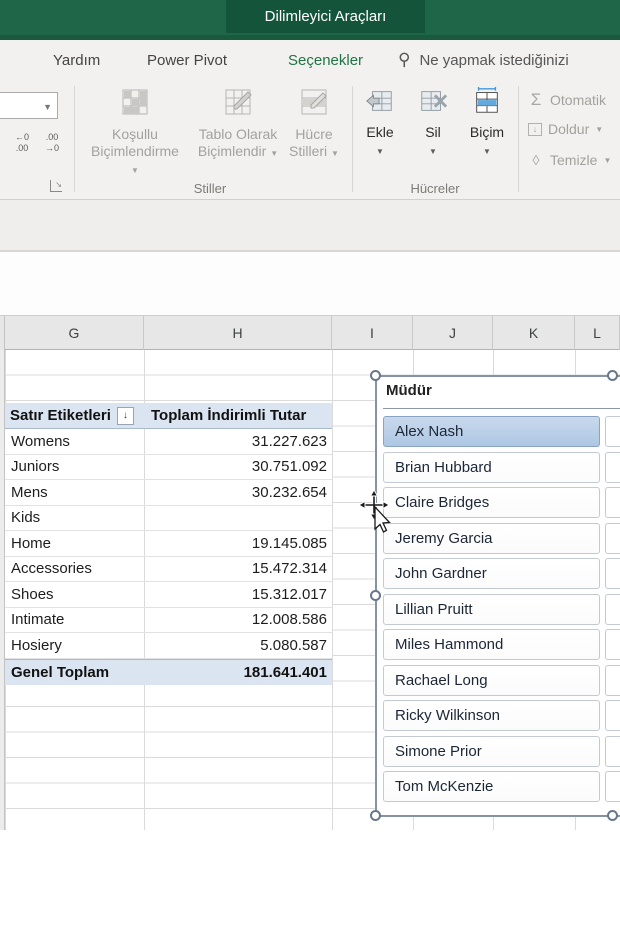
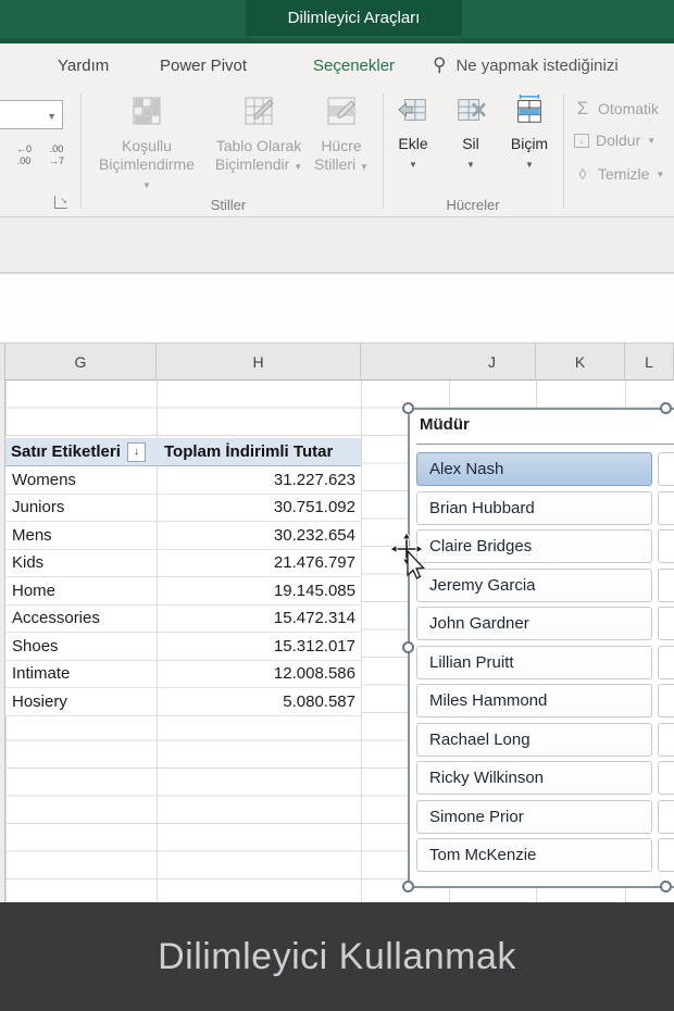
  Dilimleyici Araçları
  Yardım
  Power Pivot
  Seçenekler
  Ne yapmak istediğinizi
  ▼
  ←0
  .00
  .00
- →0
+ →7
  ↘
  Koşullu
  Biçimlendirme ▼
  Tablo Olarak
  Biçimlendir ▼
  Hücre
  Stilleri ▼
  Stiller
  Ekle
  ▼
  Sil
  ▼
  Biçim
  ▼
  Hücreler
  Σ
  Otomatik
  ↓
  Doldur
  ▼
  ◊
  Temizle
  ▼
  G
  H
- I
  J
  K
  L
  Satır Etiketleri
  ↓
  Toplam İndirimli Tutar
  Womens
  31.227.623
  Juniors
  30.751.092
  Mens
  30.232.654
  Kids
+ 21.476.797
  Home
  19.145.085
  Accessories
  15.472.314
  Shoes
  15.312.017
  Intimate
  12.008.586
  Hosiery
  5.080.587
- Genel Toplam
- 181.641.401
  Müdür
  Alex Nash
  Brian Hubbard
  Claire Bridges
  Jeremy Garcia
  John Gardner
  Lillian Pruitt
  Miles Hammond
  Rachael Long
  Ricky Wilkinson
  Simone Prior
  Tom McKenzie
+ Dilimleyici Kullanmak
